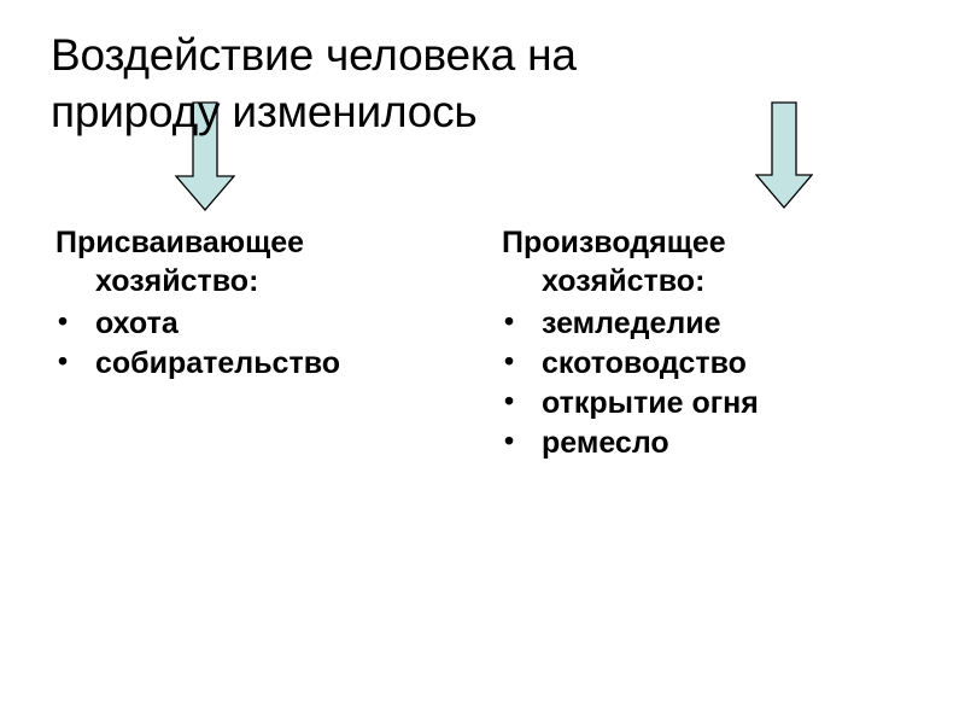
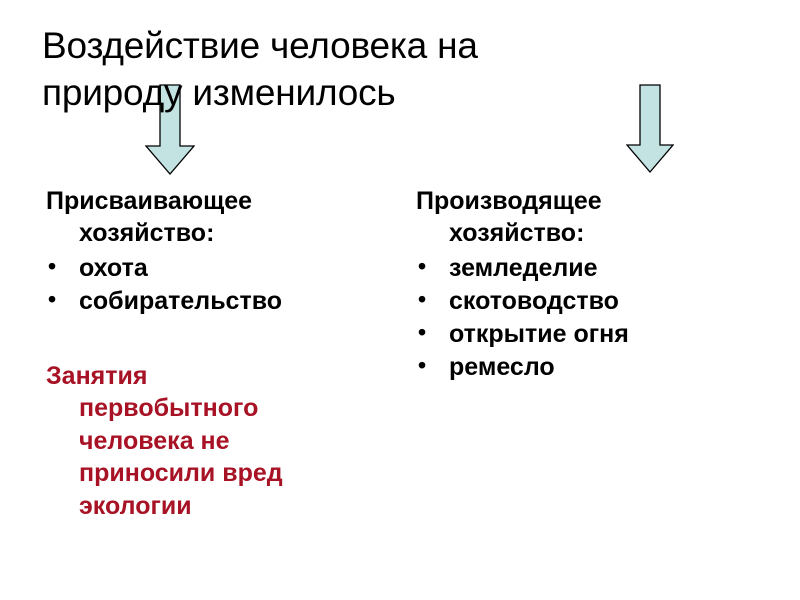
  Воздействие человека на
  природу изменилось
  Присваивающее
  хозяйство:
  •
  охота
  •
  собирательство
+ Занятия
+ первобытного
+ человека не
+ приносили вред
+ экологии
  Производящее
  хозяйство:
  •
  земледелие
  •
  скотоводство
  •
  открытие огня
  •
  ремесло
